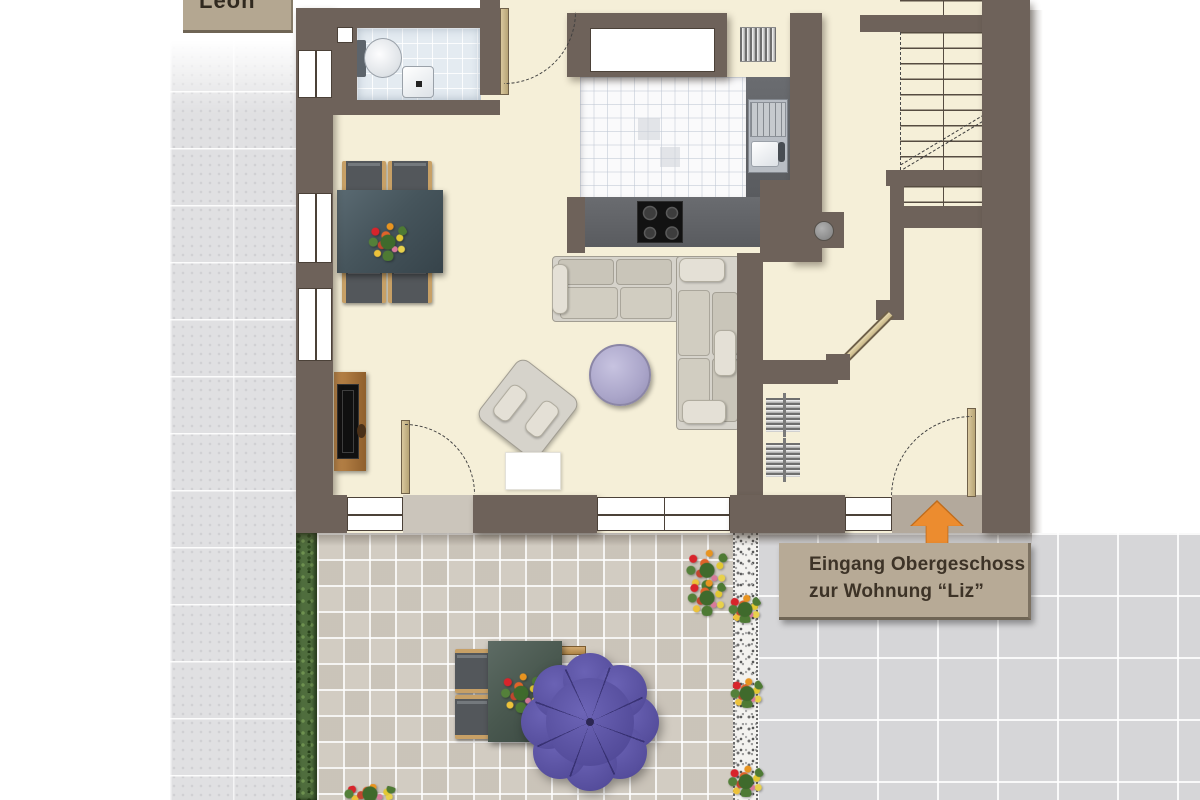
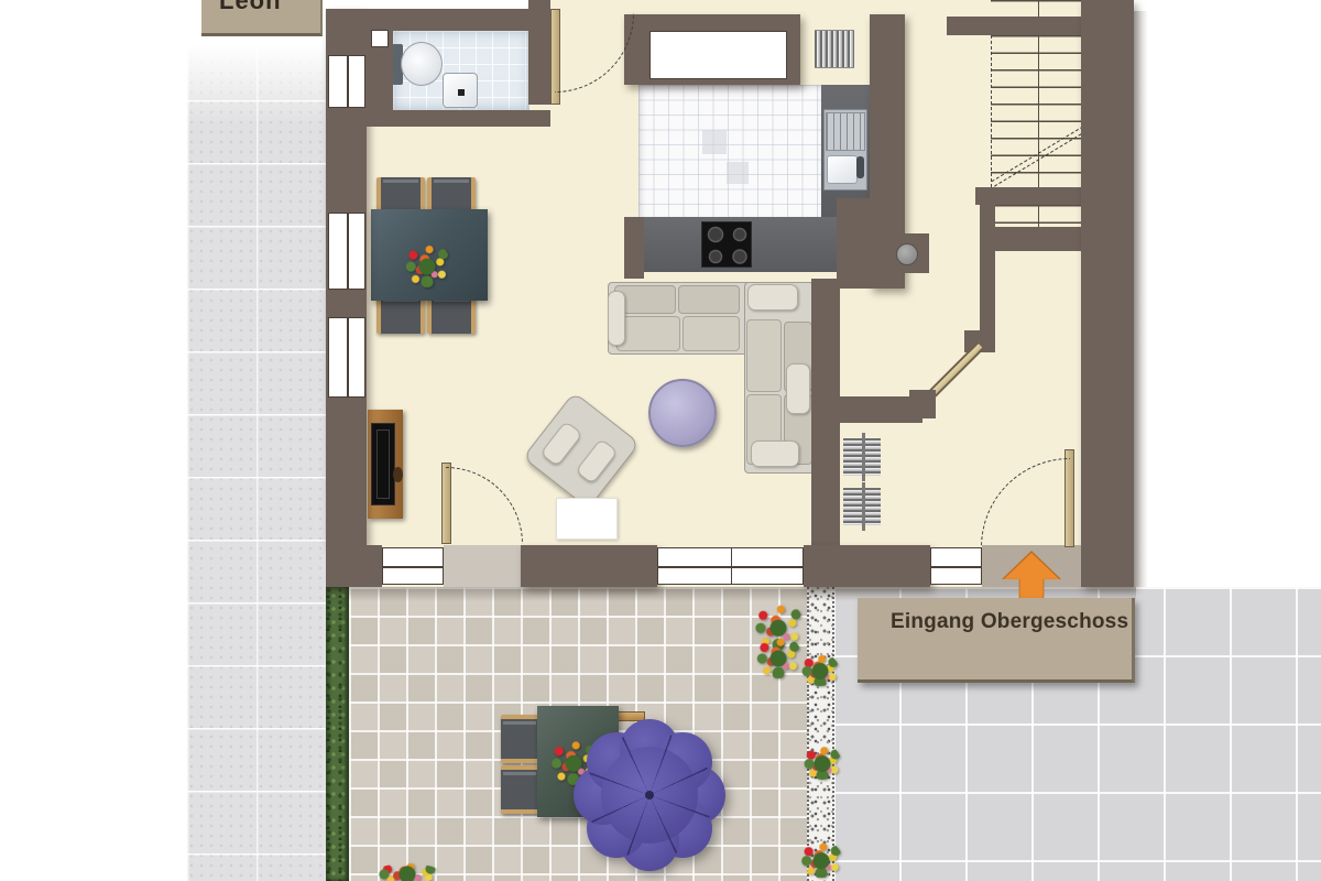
  Leon
  Eingang Obergeschoss
- zur Wohnung “Liz”
